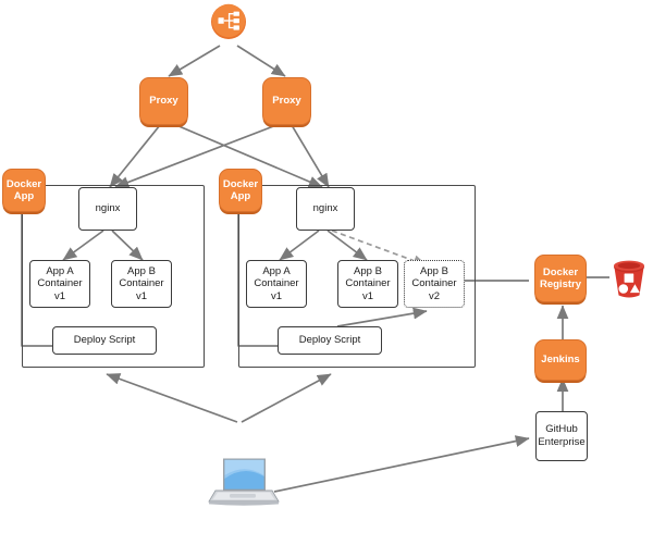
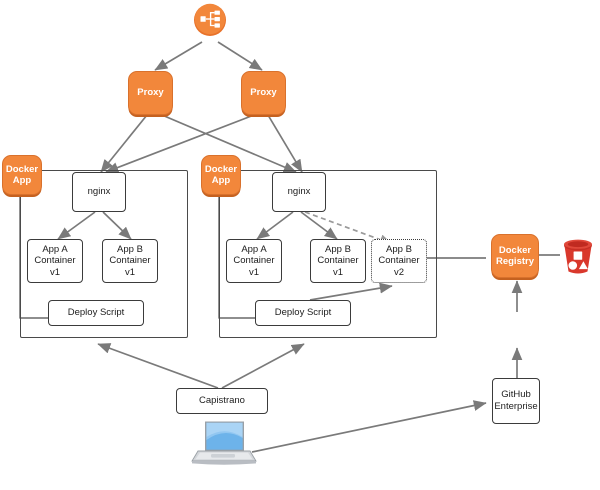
  Proxy
  Proxy
  Docker
  App
  Docker
  App
  nginx
  nginx
  App A
  Container
  v1
  App B
  Container
  v1
  App A
  Container
  v1
  App B
  Container
  v1
  App B
  Container
  v2
  Deploy Script
  Deploy Script
  Docker
  Registry
- Jenkins
  GitHub
  Enterprise
+ Capistrano
